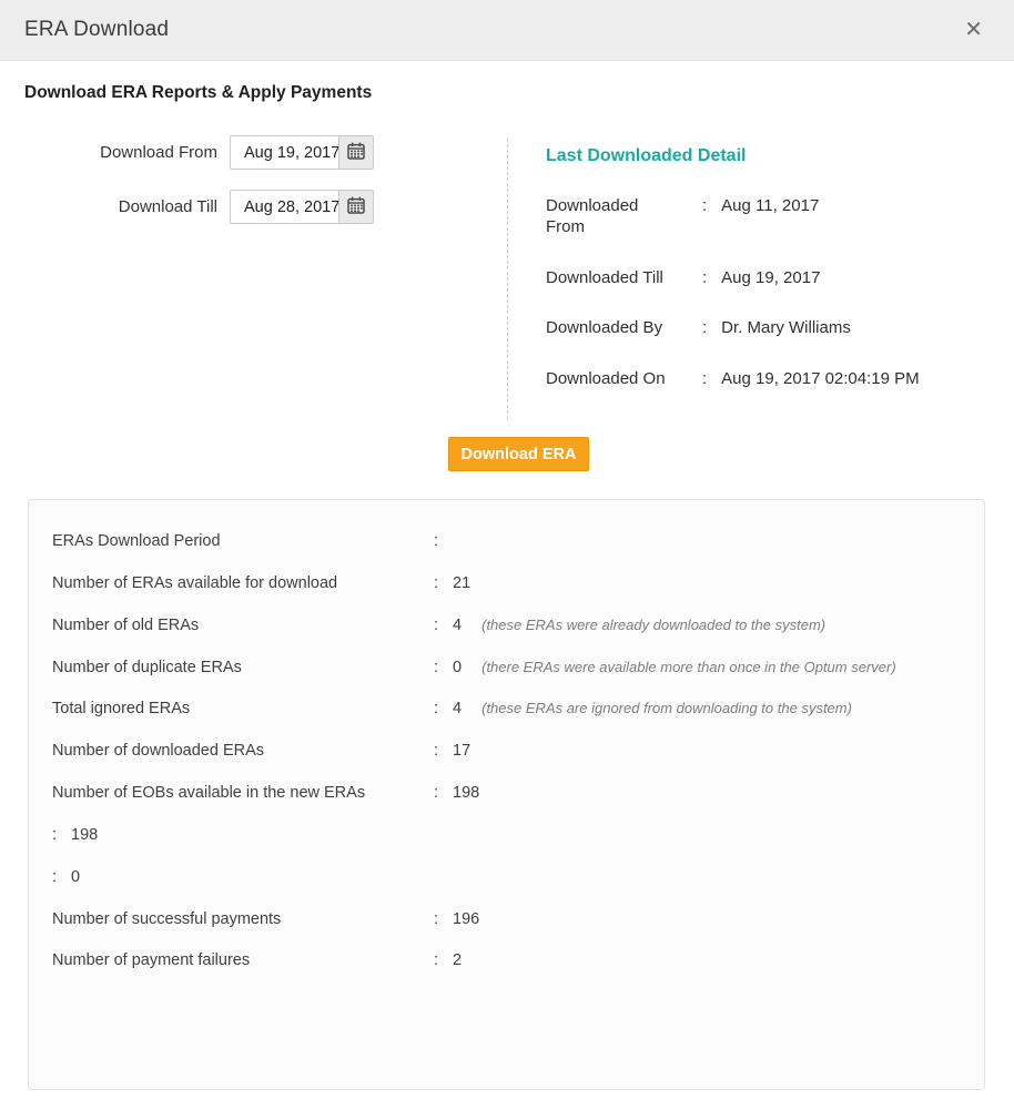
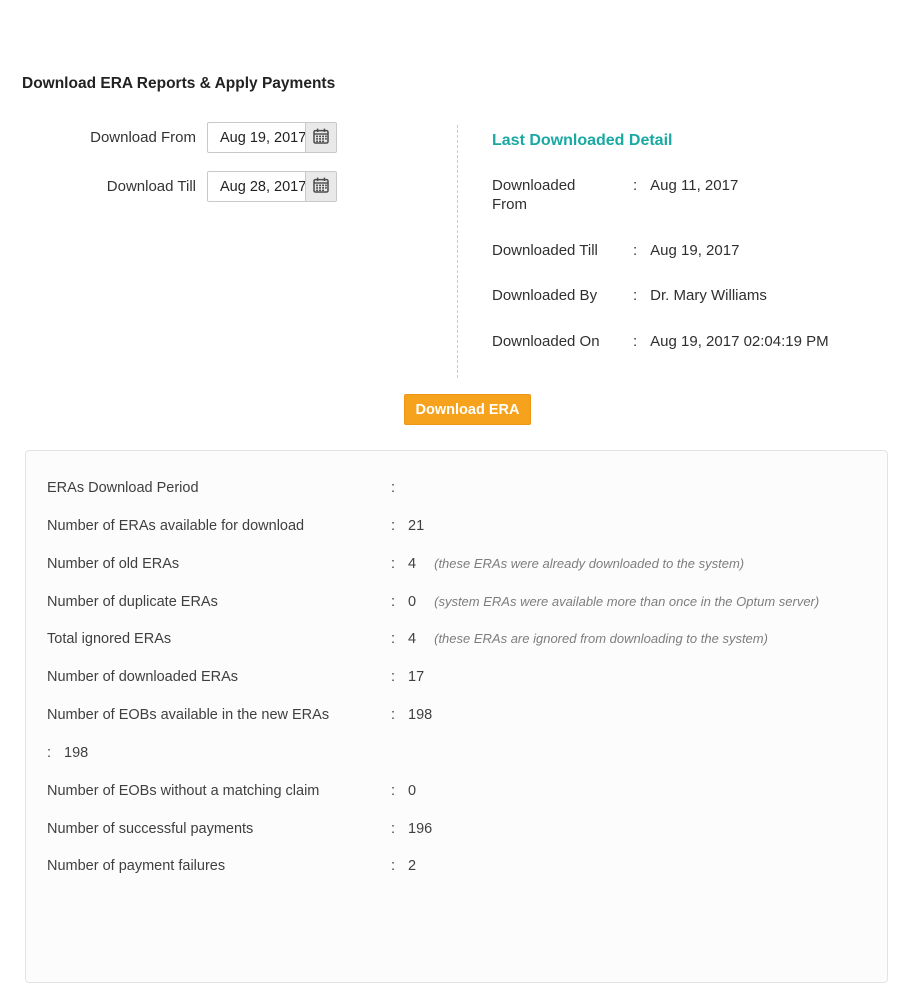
- ERA Download
- ✕
  Download ERA Reports & Apply Payments
  Download From
  Aug 19, 2017
  Download Till
  Aug 28, 2017
  Last Downloaded Detail
  Downloaded From
  :
  Aug 11, 2017
  Downloaded Till
  :
  Aug 19, 2017
  Downloaded By
  :
  Dr. Mary Williams
  Downloaded On
  :
  Aug 19, 2017 02:04:19 PM
  Download ERA
  ERAs Download Period
  :
  Number of ERAs available for download
  :
  21
  Number of old ERAs
  :
  4
  (these ERAs were already downloaded to the system)
  Number of duplicate ERAs
  :
  0
- (there ERAs were available more than once in the Optum server)
+ (system ERAs were available more than once in the Optum server)
  Total ignored ERAs
  :
  4
  (these ERAs are ignored from downloading to the system)
  Number of downloaded ERAs
  :
  17
  Number of EOBs available in the new ERAs
  :
  198
  :
  198
+ Number of EOBs without a matching claim
  :
  0
  Number of successful payments
  :
  196
  Number of payment failures
  :
  2
